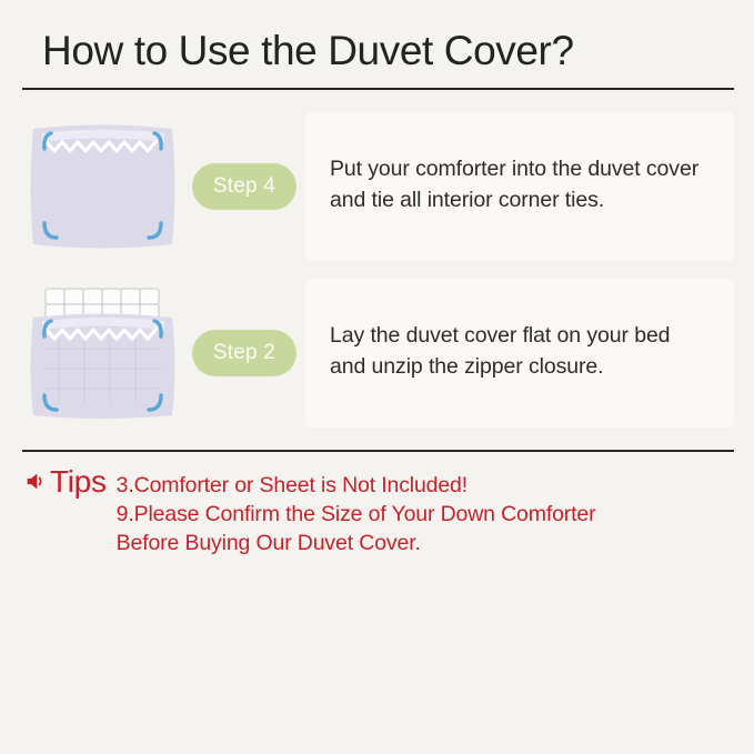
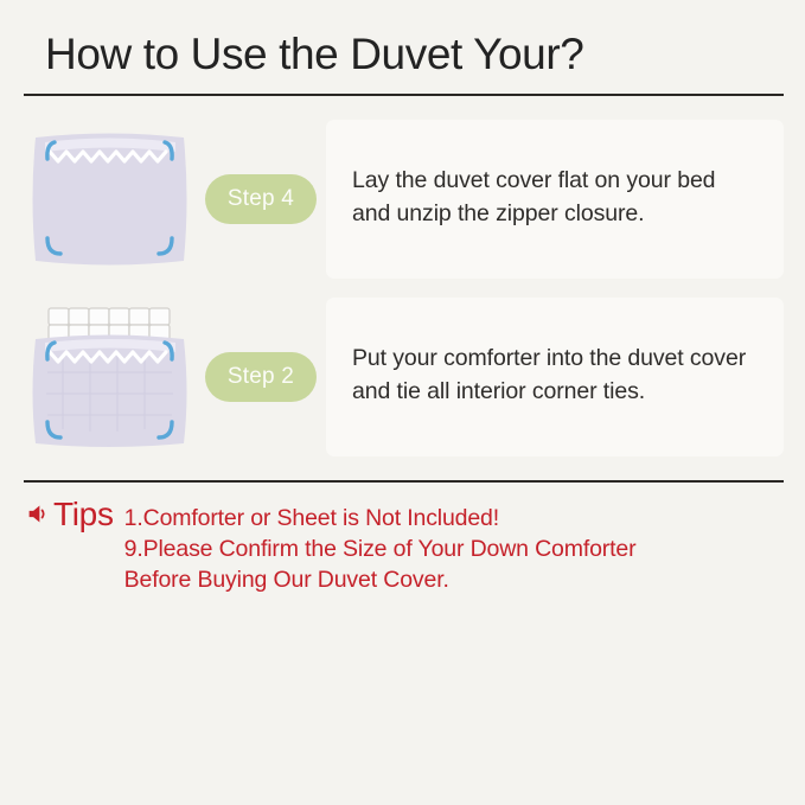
- How to Use the Duvet Cover?
+ How to Use the Duvet Your?
  Step 4
- Put your comforter into the duvet cover and tie all interior corner ties.
+ Lay the duvet cover flat on your bed and unzip the zipper closure.
  Step 2
- Lay the duvet cover flat on your bed and unzip the zipper closure.
+ Put your comforter into the duvet cover and tie all interior corner ties.
  Tips
- 3.Comforter or Sheet is Not Included!
+ 1.Comforter or Sheet is Not Included!
  9.Please Confirm the Size of Your Down Comforter
  Before Buying Our Duvet Cover.
